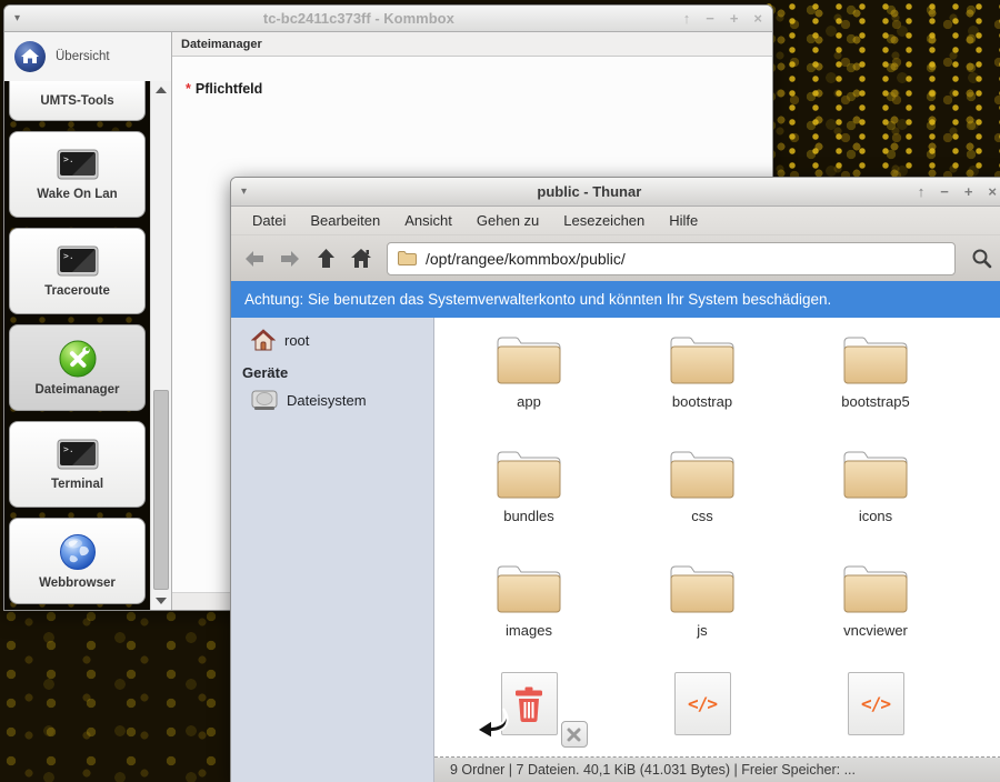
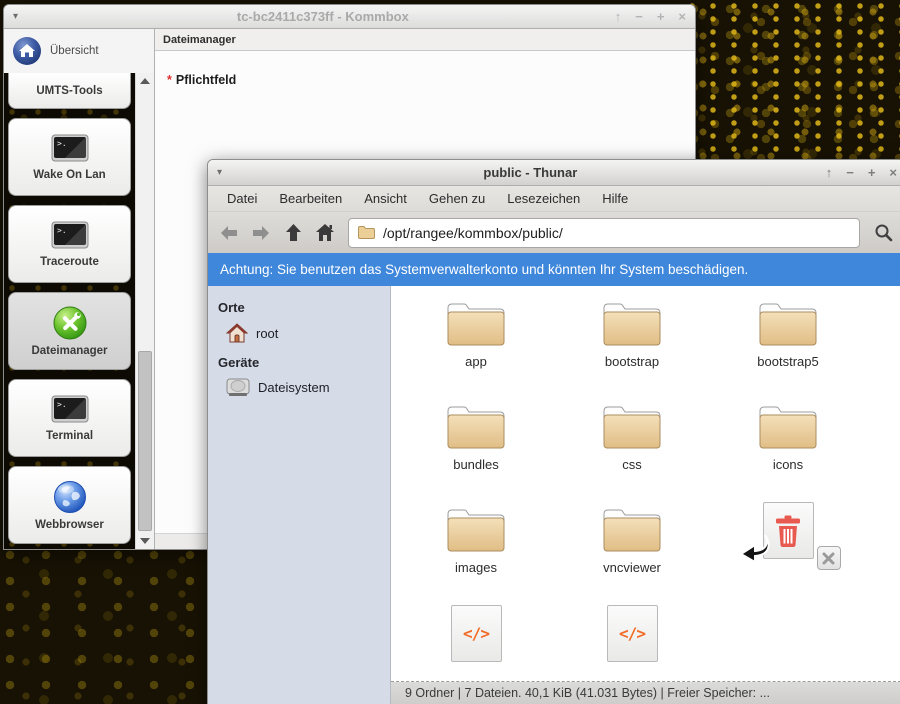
  ▾
  tc-bc2411c373ff - Kommbox
  ↑
  −
  +
  ×
  Übersicht
  UMTS-Tools
  >.
  Wake On Lan
  >.
  Traceroute
  Dateimanager
  >.
  Terminal
  Webbrowser
  Dateimanager
  * Pflichtfeld
  ▾
  public - Thunar
  ↑
  −
  +
  ×
  Datei
  Bearbeiten
  Ansicht
  Gehen zu
  Lesezeichen
  Hilfe
  /opt/rangee/kommbox/public/
  Achtung: Sie benutzen das Systemverwalterkonto und könnten Ihr System beschädigen.
+ Orte
  root
  Geräte
  Dateisystem
  app
  bootstrap
  bootstrap5
  bundles
  css
  icons
  images
- js
  vncviewer
  </>
  </>
  9 Ordner | 7 Dateien. 40,1 KiB (41.031 Bytes) | Freier Speicher: ...
